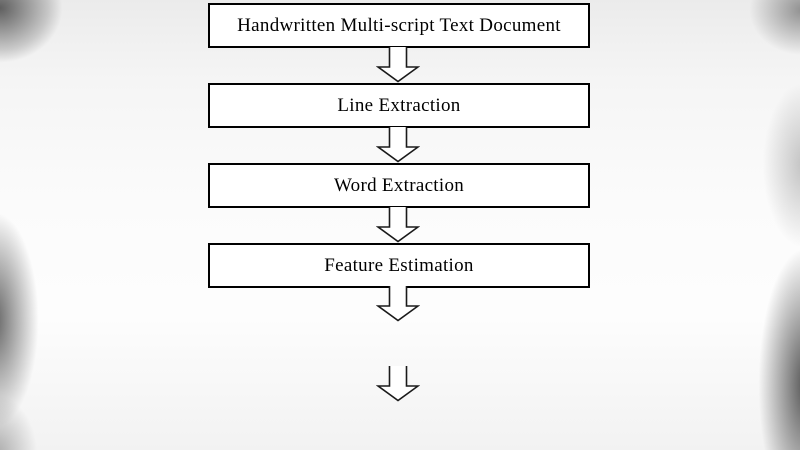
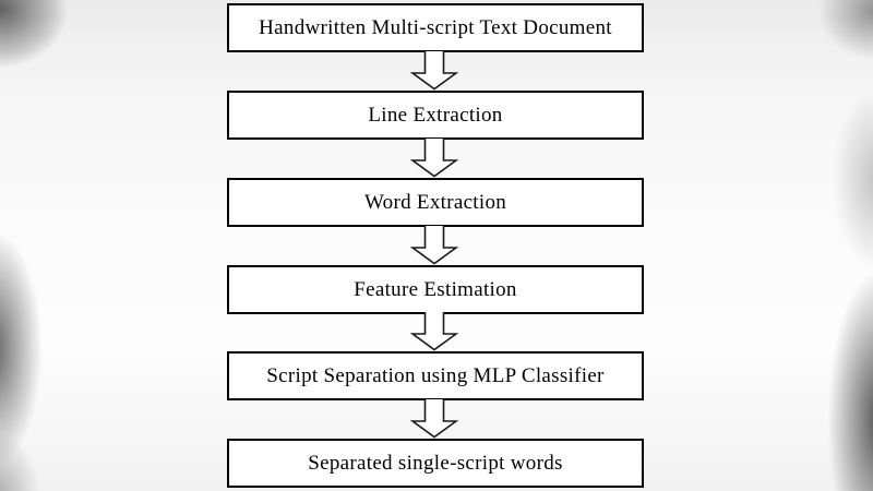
  Handwritten Multi-script Text Document
  Line Extraction
  Word Extraction
  Feature Estimation
+ Script Separation using MLP Classifier
+ Separated single-script words
